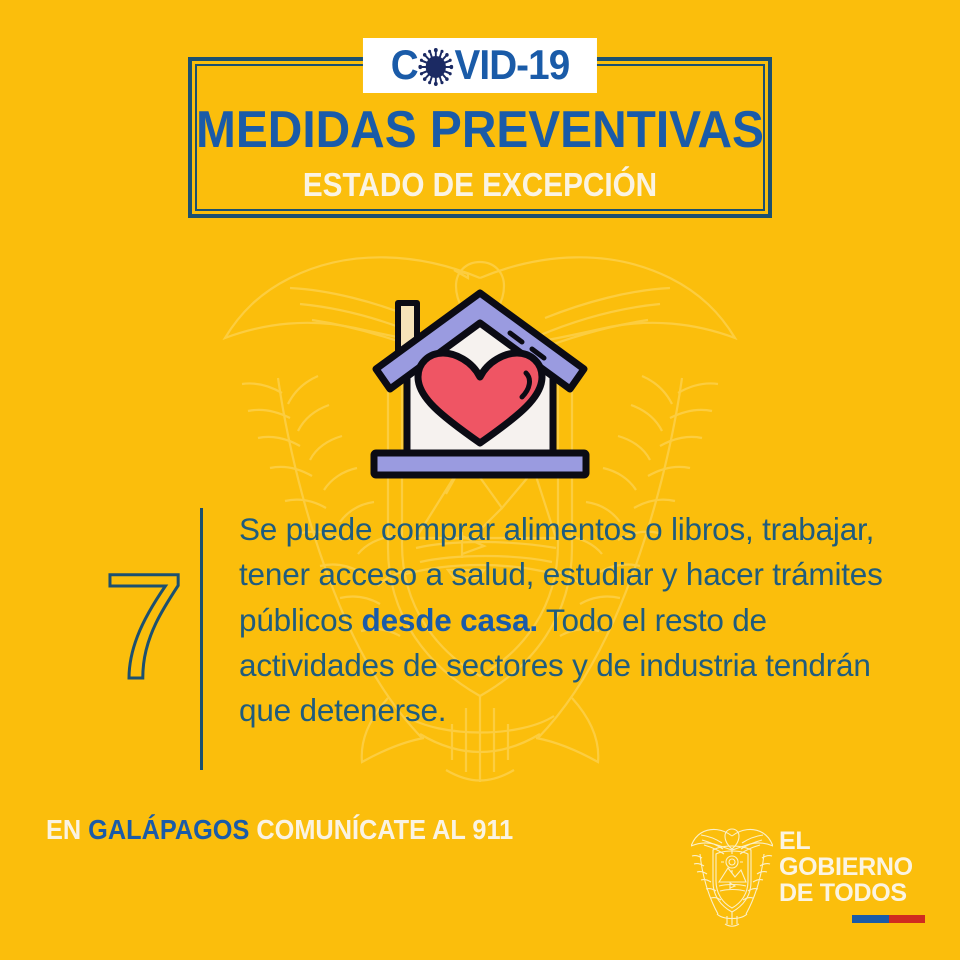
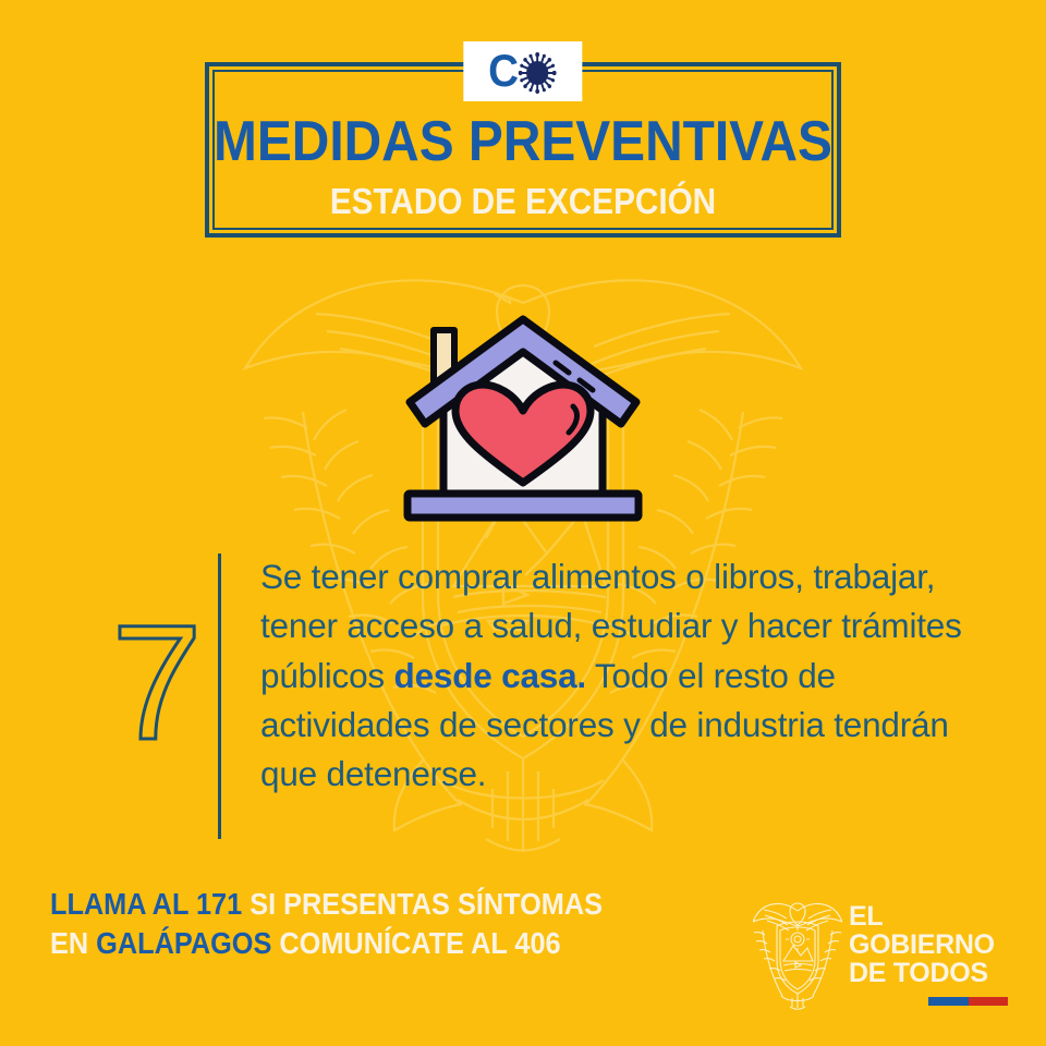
  C
- VID-19
  MEDIDAS PREVENTIVAS
  ESTADO DE EXCEPCIÓN
  7
- Se puede comprar alimentos o libros, trabajar, tener acceso a salud, estudiar y hacer trámites públicos desde casa. Todo el resto de actividades de sectores y de industria tendrán que detenerse.
+ Se tener comprar alimentos o libros, trabajar, tener acceso a salud, estudiar y hacer trámites públicos desde casa. Todo el resto de actividades de sectores y de industria tendrán que detenerse.
+ LLAMA AL 171 SI PRESENTAS SÍNTOMAS
- EN GALÁPAGOS COMUNÍCATE AL 911
+ EN GALÁPAGOS COMUNÍCATE AL 406
  EL
  GOBIERNO
  DE TODOS
